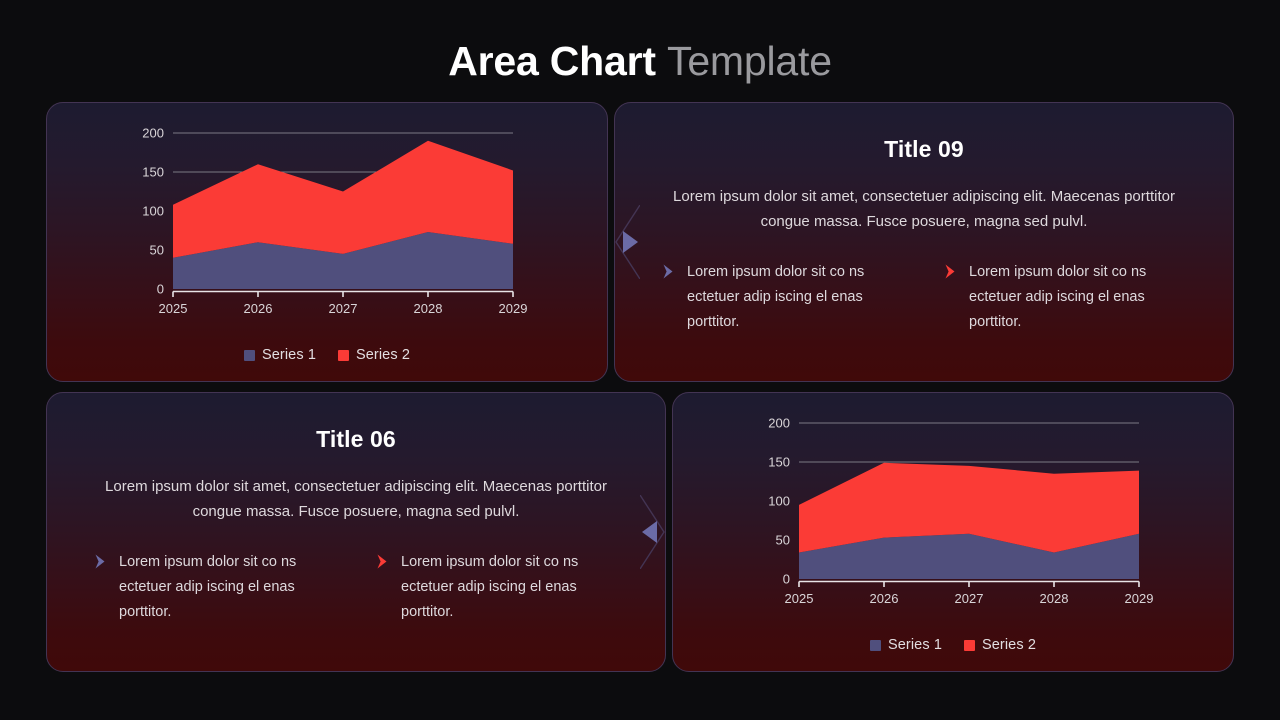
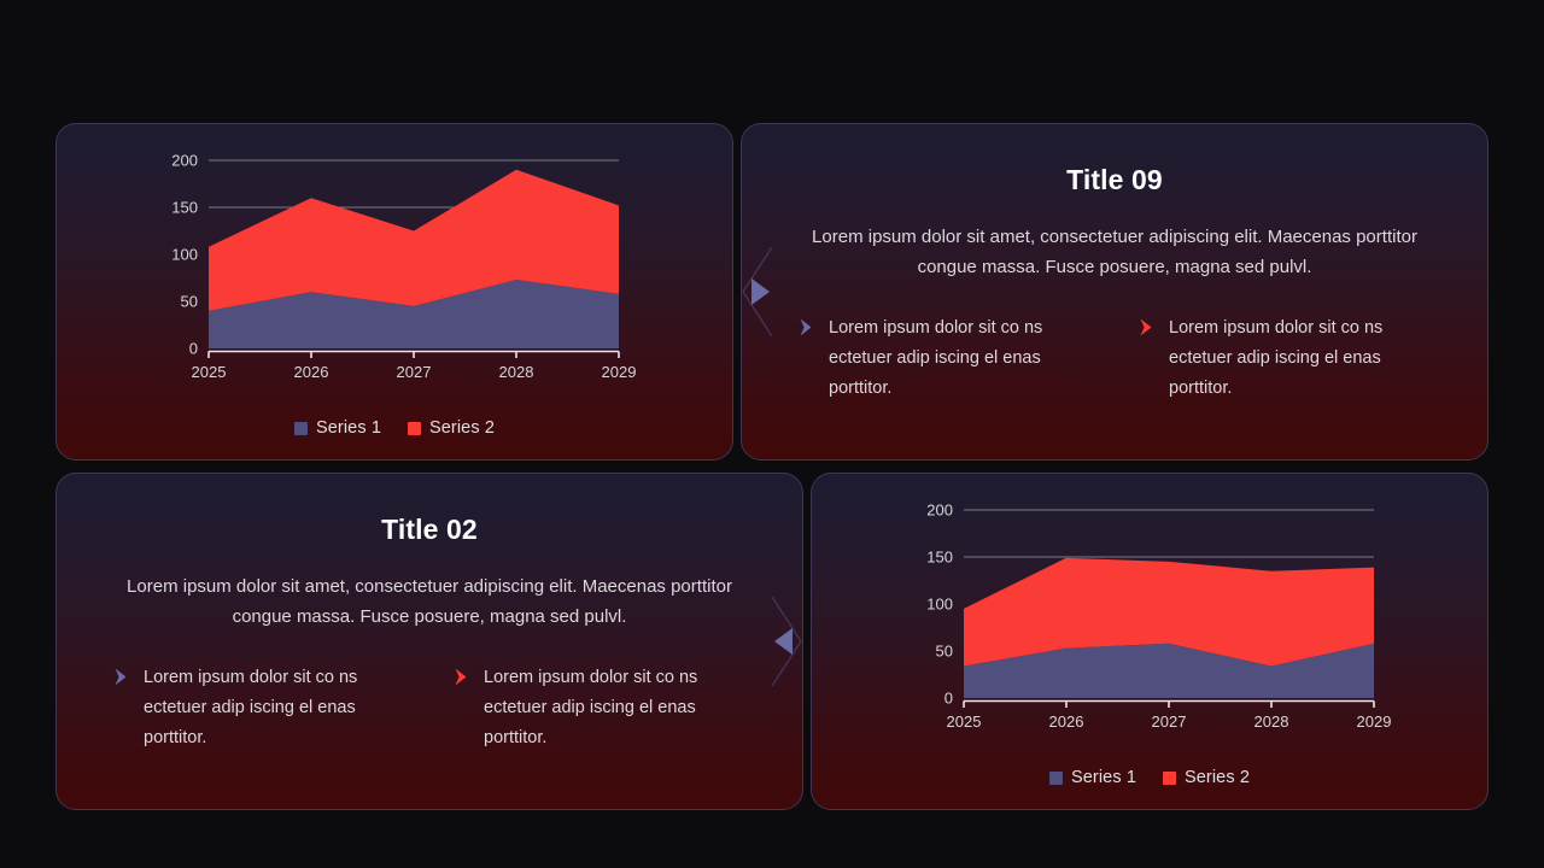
- Area Chart Template
  0
  50
  100
  150
  200
  2025
  2026
  2027
  2028
  2029
  Series 1
  Series 2
  Title 09
  Lorem ipsum dolor sit amet, consectetuer adipiscing elit. Maecenas porttitor congue massa. Fusce posuere, magna sed pulvl.
  Lorem ipsum dolor sit co ns ectetuer adip iscing el enas porttitor.
  Lorem ipsum dolor sit co ns ectetuer adip iscing el enas porttitor.
- Title 06
+ Title 02
  Lorem ipsum dolor sit amet, consectetuer adipiscing elit. Maecenas porttitor congue massa. Fusce posuere, magna sed pulvl.
  Lorem ipsum dolor sit co ns ectetuer adip iscing el enas porttitor.
  Lorem ipsum dolor sit co ns ectetuer adip iscing el enas porttitor.
  0
  50
  100
  150
  200
  2025
  2026
  2027
  2028
  2029
  Series 1
  Series 2
